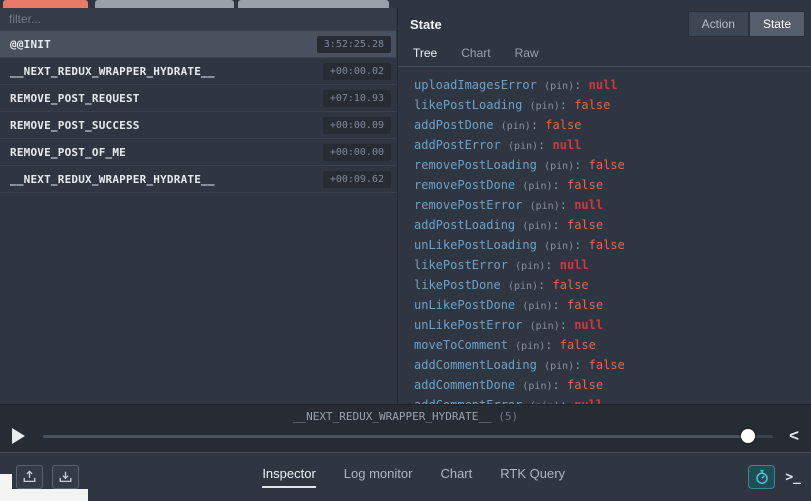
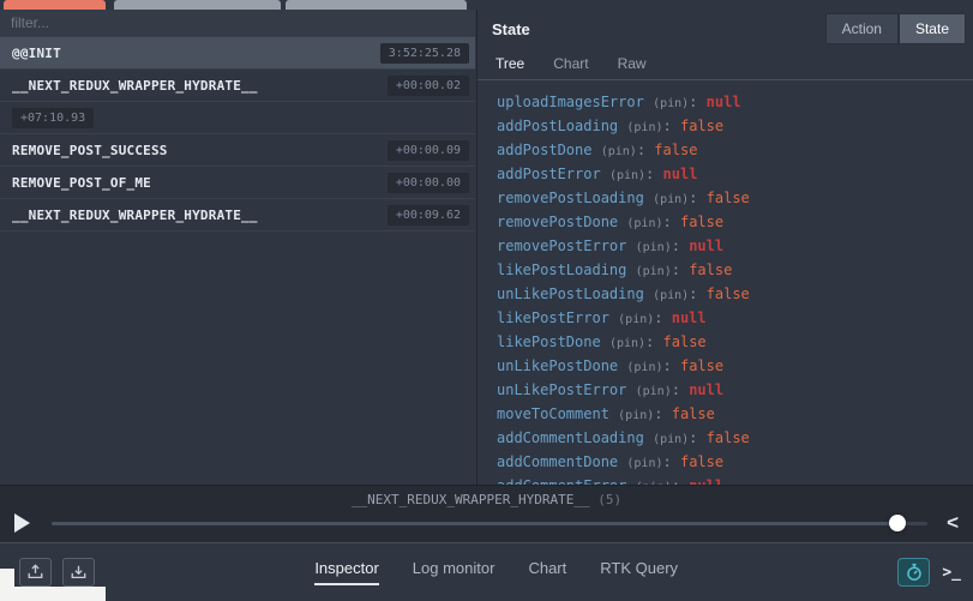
  filter...
  @@INIT
  3:52:25.28
  __NEXT_REDUX_WRAPPER_HYDRATE__
  +00:00.02
- REMOVE_POST_REQUEST
  +07:10.93
  REMOVE_POST_SUCCESS
  +00:00.09
  REMOVE_POST_OF_ME
  +00:00.00
  __NEXT_REDUX_WRAPPER_HYDRATE__
  +00:09.62
  State
  Action
  State
  Tree
  Chart
  Raw
  uploadImagesError (pin): null
- likePostLoading (pin): false
+ addPostLoading (pin): false
  addPostDone (pin): false
  addPostError (pin): null
  removePostLoading (pin): false
  removePostDone (pin): false
  removePostError (pin): null
- addPostLoading (pin): false
+ likePostLoading (pin): false
  unLikePostLoading (pin): false
  likePostError (pin): null
  likePostDone (pin): false
  unLikePostDone (pin): false
  unLikePostError (pin): null
  moveToComment (pin): false
  addCommentLoading (pin): false
  addCommentDone (pin): false
  __NEXT_REDUX_WRAPPER_HYDRATE__ (5)
  <
  Inspector
  Log monitor
  Chart
  RTK Query
  >_
